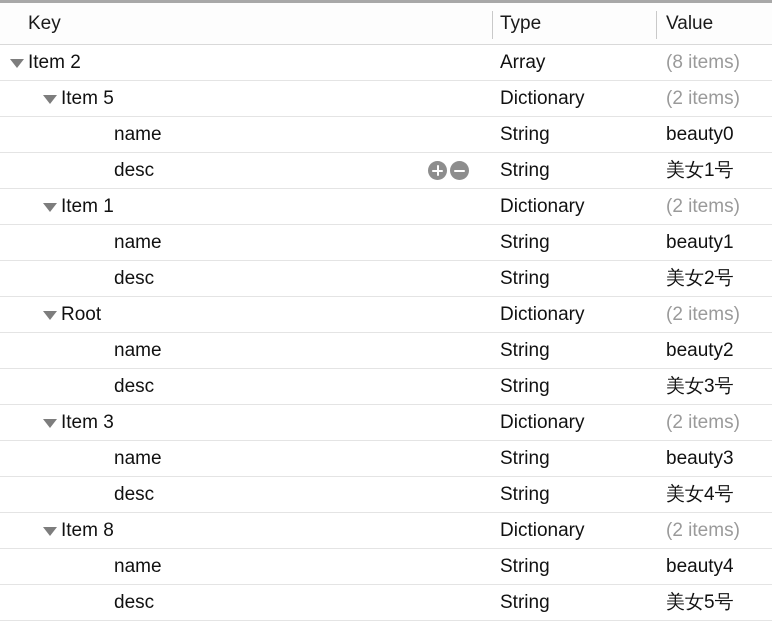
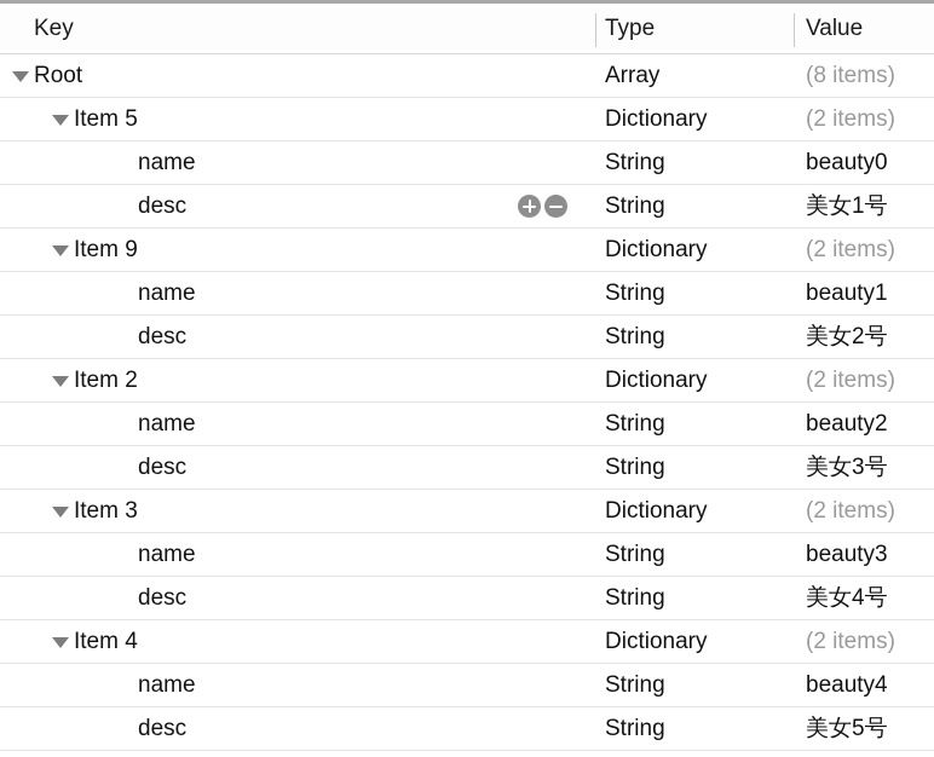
  Key
  Type
  Value
- Item 2
+ Root
  Array
  (8 items)
  Item 5
  Dictionary
  (2 items)
  name
  String
  beauty0
  desc
  String
  美女1号
- Item 1
+ Item 9
  Dictionary
  (2 items)
  name
  String
  beauty1
  desc
  String
  美女2号
- Root
+ Item 2
  Dictionary
  (2 items)
  name
  String
  beauty2
  desc
  String
  美女3号
  Item 3
  Dictionary
  (2 items)
  name
  String
  beauty3
  desc
  String
  美女4号
- Item 8
+ Item 4
  Dictionary
  (2 items)
  name
  String
  beauty4
  desc
  String
  美女5号
